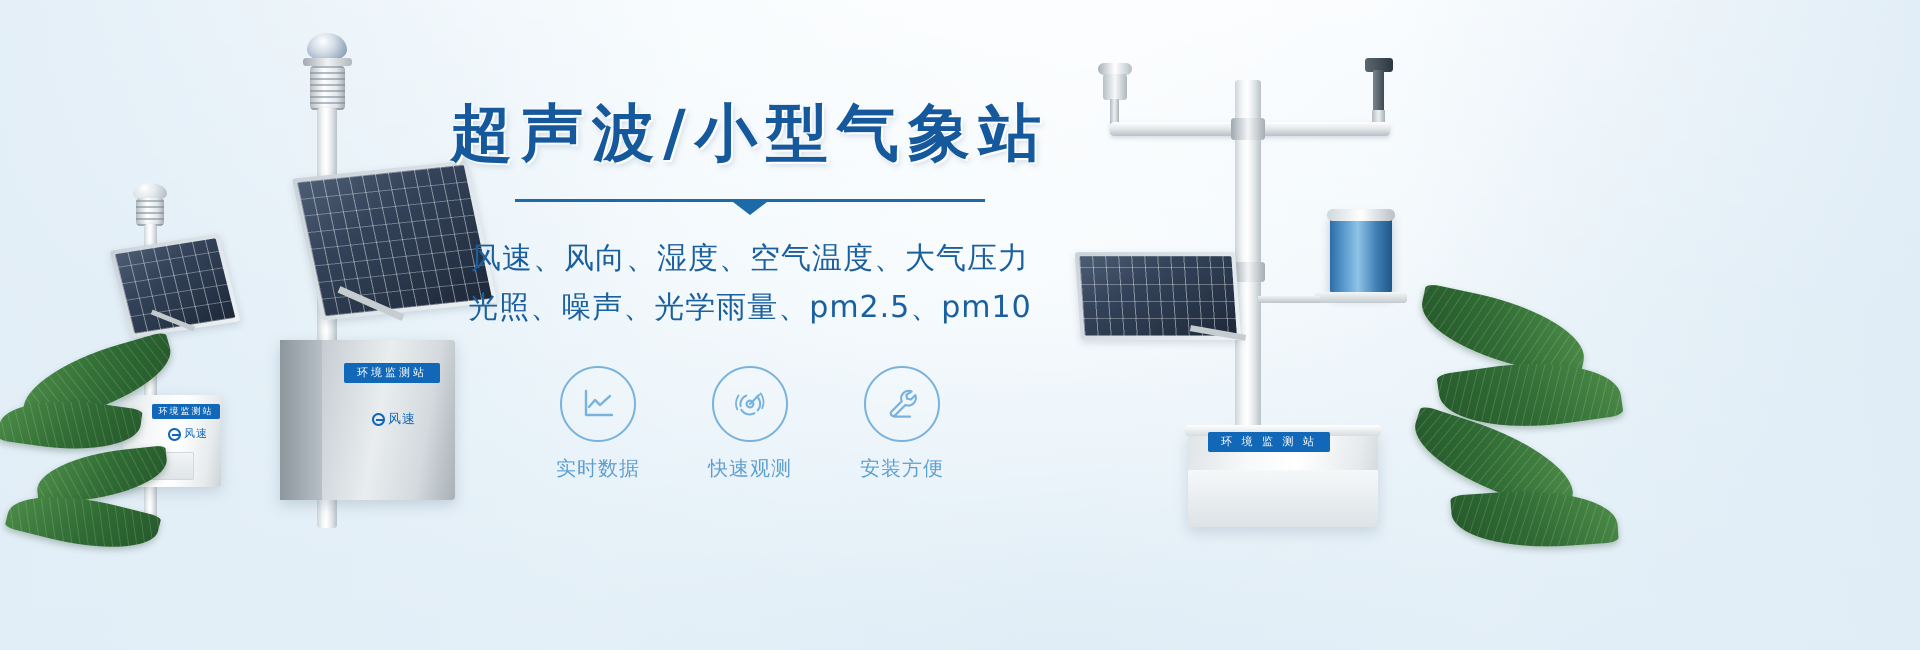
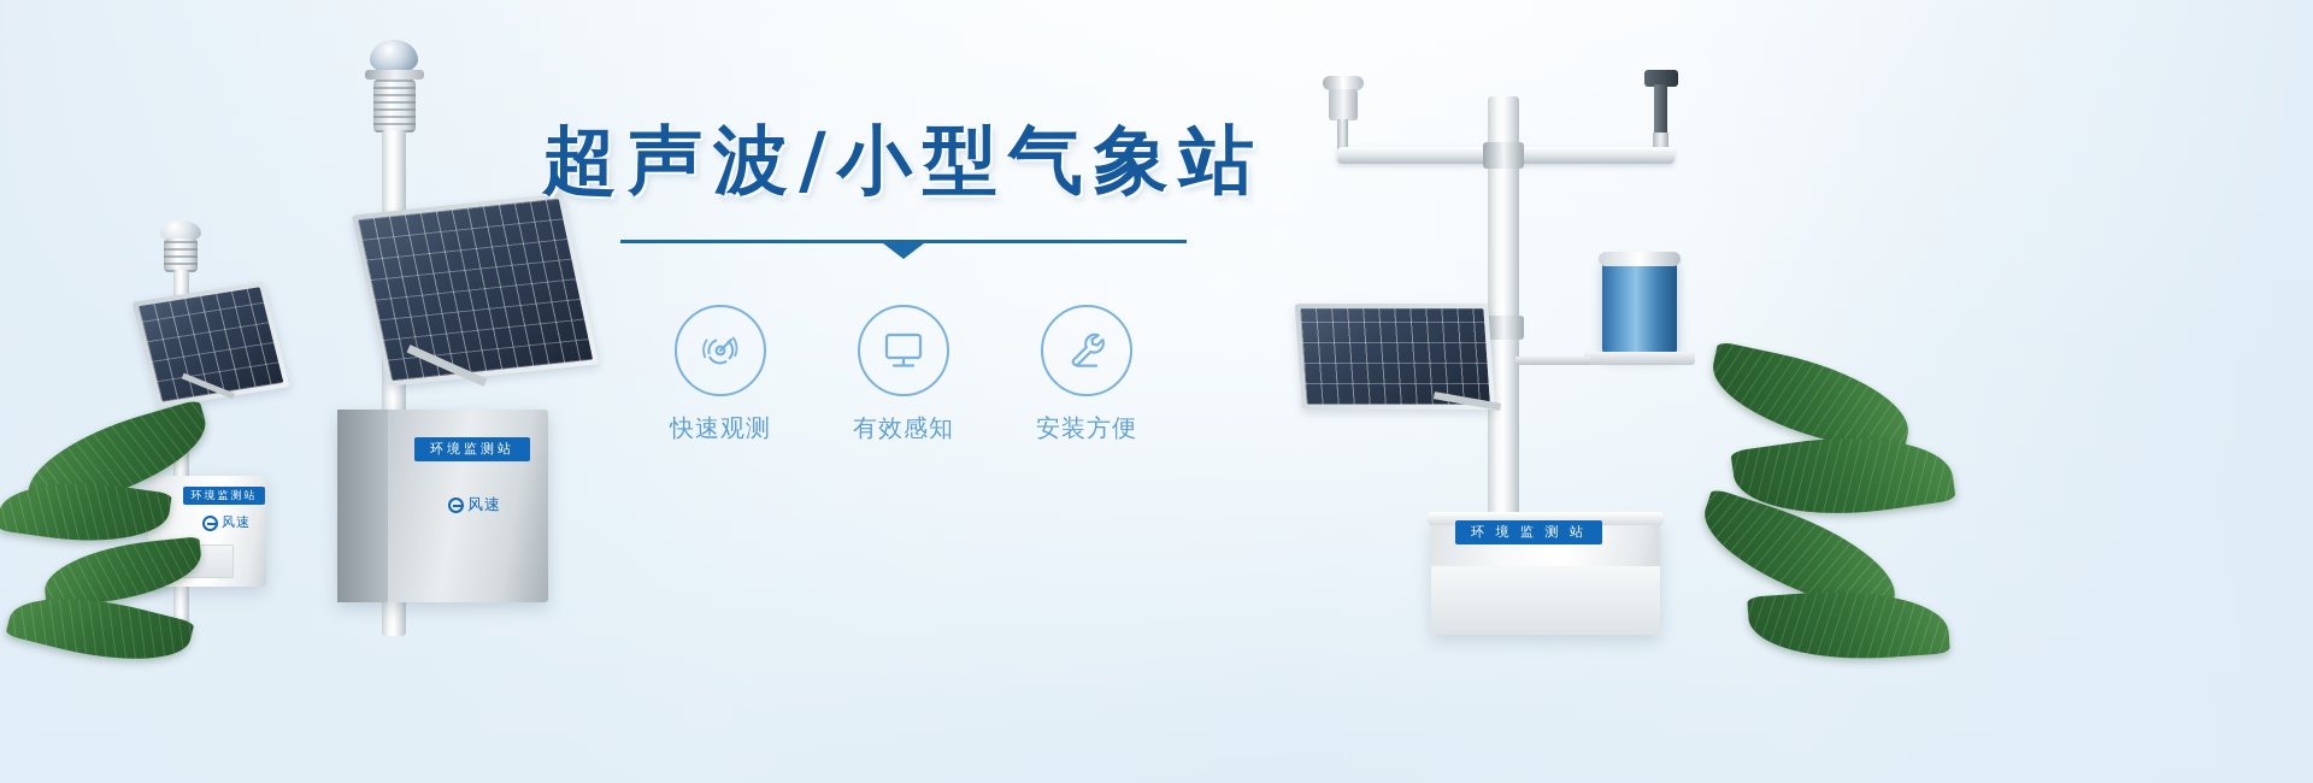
  环境监测站
  风速
  环境监测站
  风速
  环 境 监 测 站
  超声波/小型气象站
- 风速、风向、湿度、空气温度、大气压力
- 光照、噪声、光学雨量、pm2.5、pm10
- 实时数据
  快速观测
+ 有效感知
  安装方便
